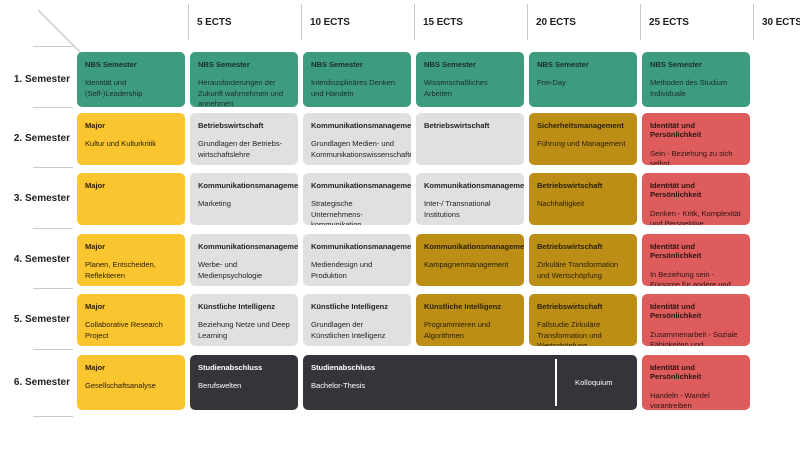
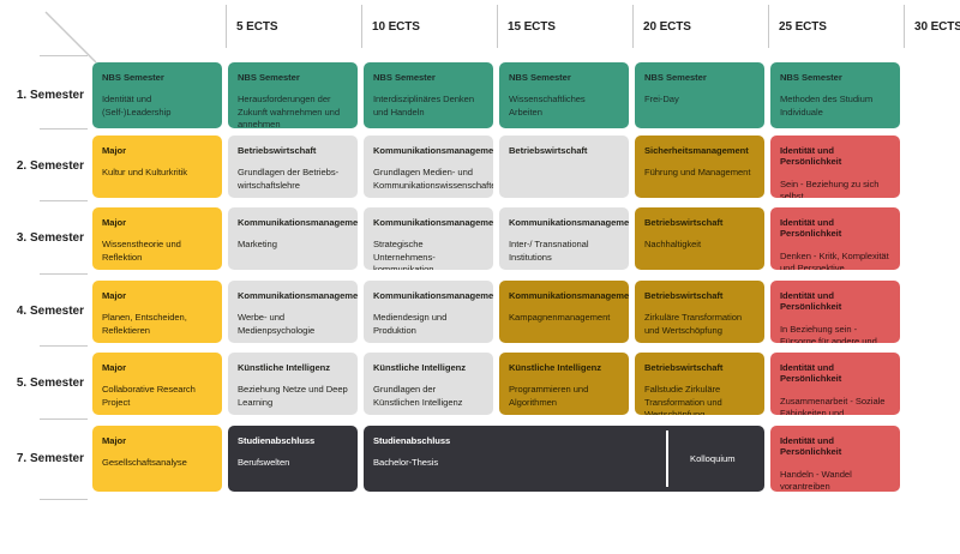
  5 ECTS
  10 ECTS
  15 ECTS
  20 ECTS
  25 ECTS
  30 ECTS
  1. Semester
  2. Semester
  3. Semester
  4. Semester
  5. Semester
- 6. Semester
+ 7. Semester
  NBS Semester
  Identität und (Self-)Leadership
  NBS Semester
  Herausforderungen der Zukunft wahrnehmen und annehmen
  NBS Semester
  Interdisziplinäres Denken und Handeln
  NBS Semester
  Wissenschaftliches Arbeiten
  NBS Semester
  Frei-Day
  NBS Semester
  Methoden des Studium Individuale
  Major
  Kultur und Kulturkritik
  Betriebswirtschaft
  Grundlagen der Betriebs-wirtschaftslehre
  Kommunikationsmanageme
  Grundlagen Medien- und Kommunikationswissenschaft
  Betriebswirtschaft
  Sicherheitsmanagement
  Führung und Management
  Identität und Persönlichkeit
  Sein - Beziehung zu sich selbst
  Major
+ Wissenstheorie und Reflektion
  Kommunikationsmanageme
  Marketing
  Kommunikationsmanageme
  Strategische Unternehmens-kommunikation
  Kommunikationsmanageme
  Inter-/ Transnational Institutions
  Betriebswirtschaft
  Nachhaltigkeit
  Identität und Persönlichkeit
  Denken - Kritk, Komplexität und Perspektive
  Major
  Planen, Entscheiden, Reflektieren
  Kommunikationsmanageme
  Werbe- und Medienpsychologie
  Kommunikationsmanageme
  Mediendesign und Produktion
  Kommunikationsmanageme
  Kampagnenmanagement
  Betriebswirtschaft
  Zirkuläre Transformation und Wertschöpfung
  Identität und Persönlichkeit
  In Beziehung sein - Fürsorge für andere und
  Major
  Collaborative Research Project
  Künstliche Intelligenz
  Beziehung Netze und Deep Learning
  Künstliche Intelligenz
  Grundlagen der Künstlichen Intelligenz
  Künstliche Intelligenz
  Programmieren und Algorithmen
  Betriebswirtschaft
  Fallstudie Zirkuläre Transformation und Wertschöpfung
  Identität und Persönlichkeit
  Zusammenarbeit - Soziale Fähigkeiten und
  Major
  Gesellschaftsanalyse
  Studienabschluss
  Berufswelten
  Studienabschluss
  Bachelor-Thesis
  Kolloquium
  Identität und Persönlichkeit
  Handeln - Wandel vorantreiben
